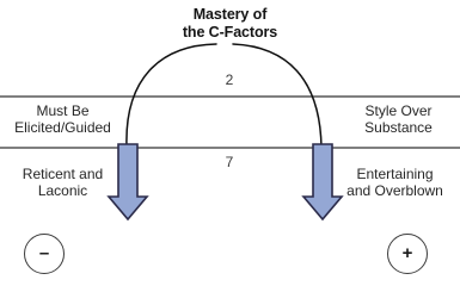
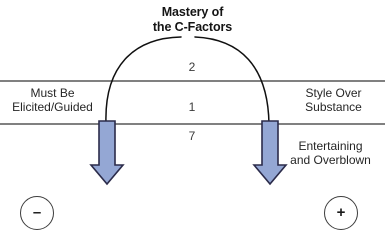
  Mastery of
  the C-Factors
  2
+ 1
  7
  Must Be
  Elicited/Guided
- Reticent and
- Laconic
  Style Over
  Substance
  Entertaining
  and Overblown
  –
  +
